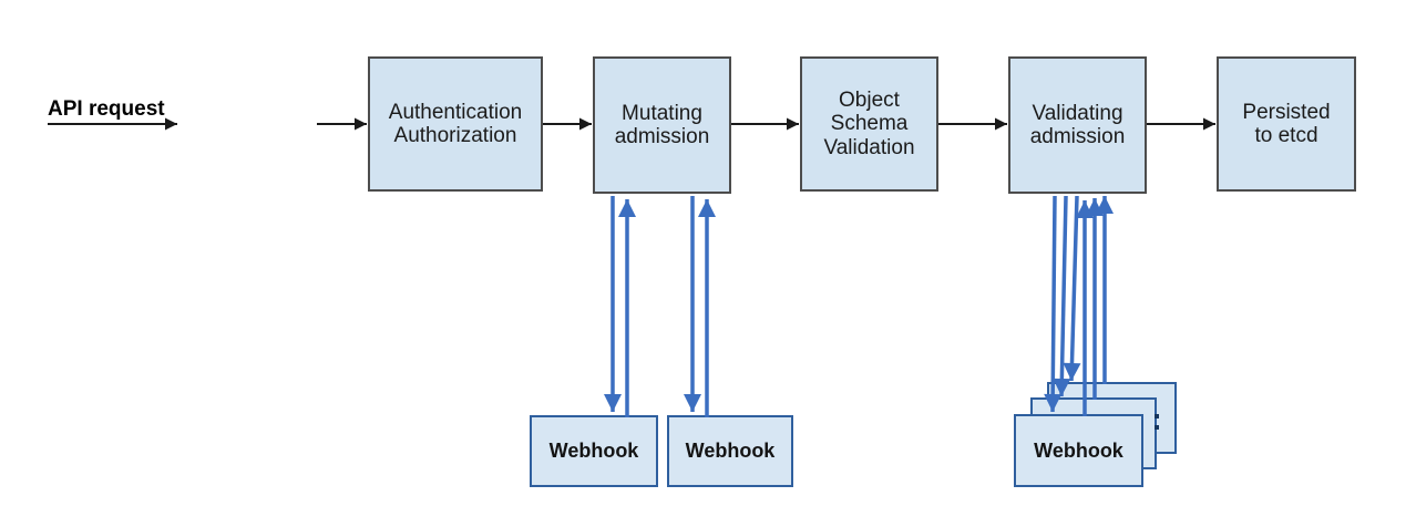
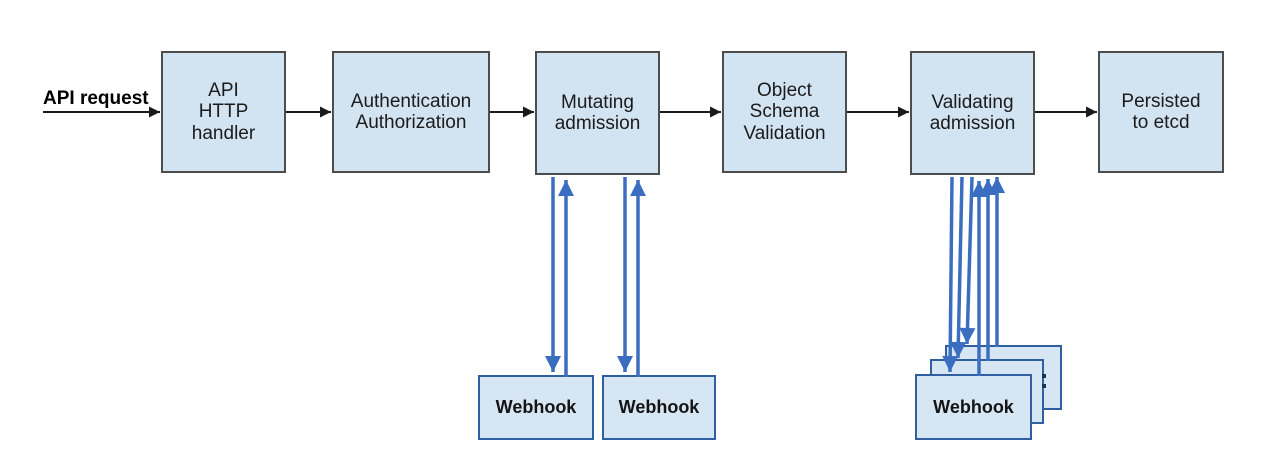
  API request
+ API
+ HTTP
+ handler
  Authentication
  Authorization
  Mutating
  admission
  Object
  Schema
  Validation
  Validating
  admission
  Persisted
  to etcd
  Webhook
  Webhook
  Webhook
